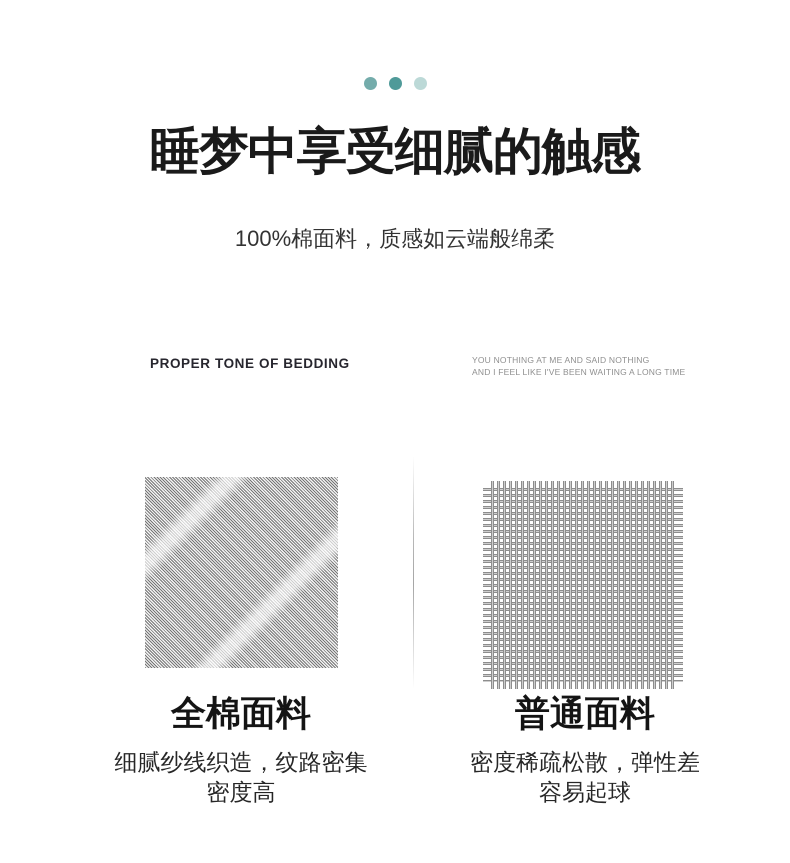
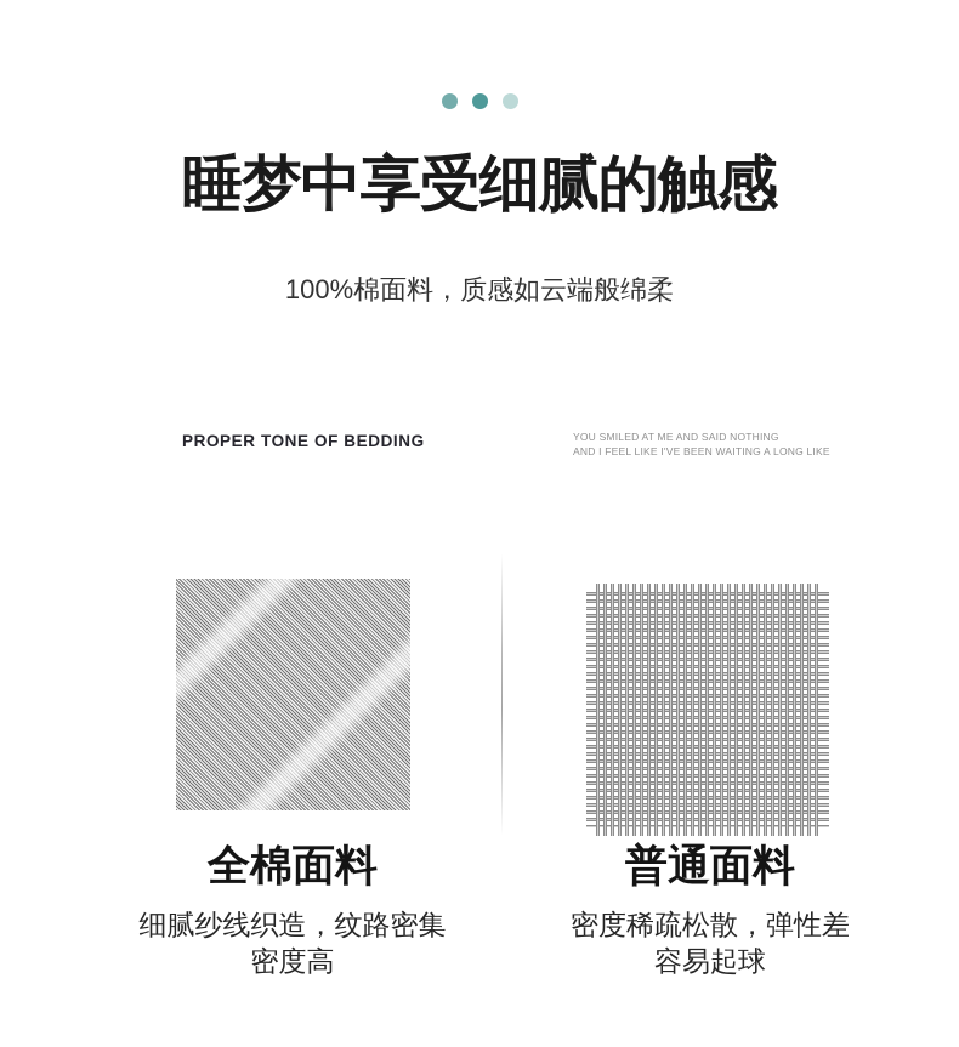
  睡梦中享受细腻的触感
  100%棉面料，质感如云端般绵柔
  PROPER TONE OF BEDDING
- YOU NOTHING AT ME AND SAID NOTHING
+ YOU SMILED AT ME AND SAID NOTHING
- AND I FEEL LIKE I'VE BEEN WAITING A LONG TIME
+ AND I FEEL LIKE I'VE BEEN WAITING A LONG LIKE
  全棉面料
  细腻纱线织造，纹路密集
  密度高
  普通面料
  密度稀疏松散，弹性差
  容易起球
